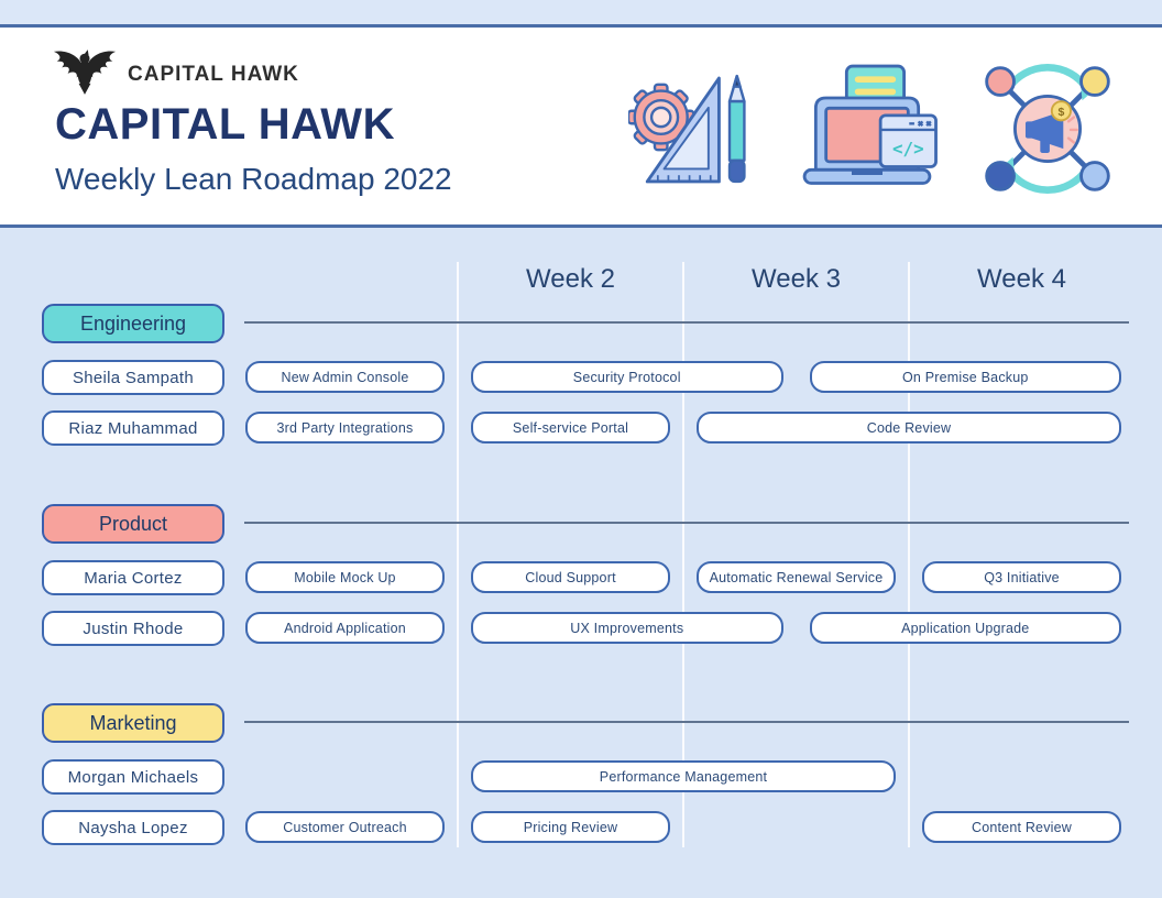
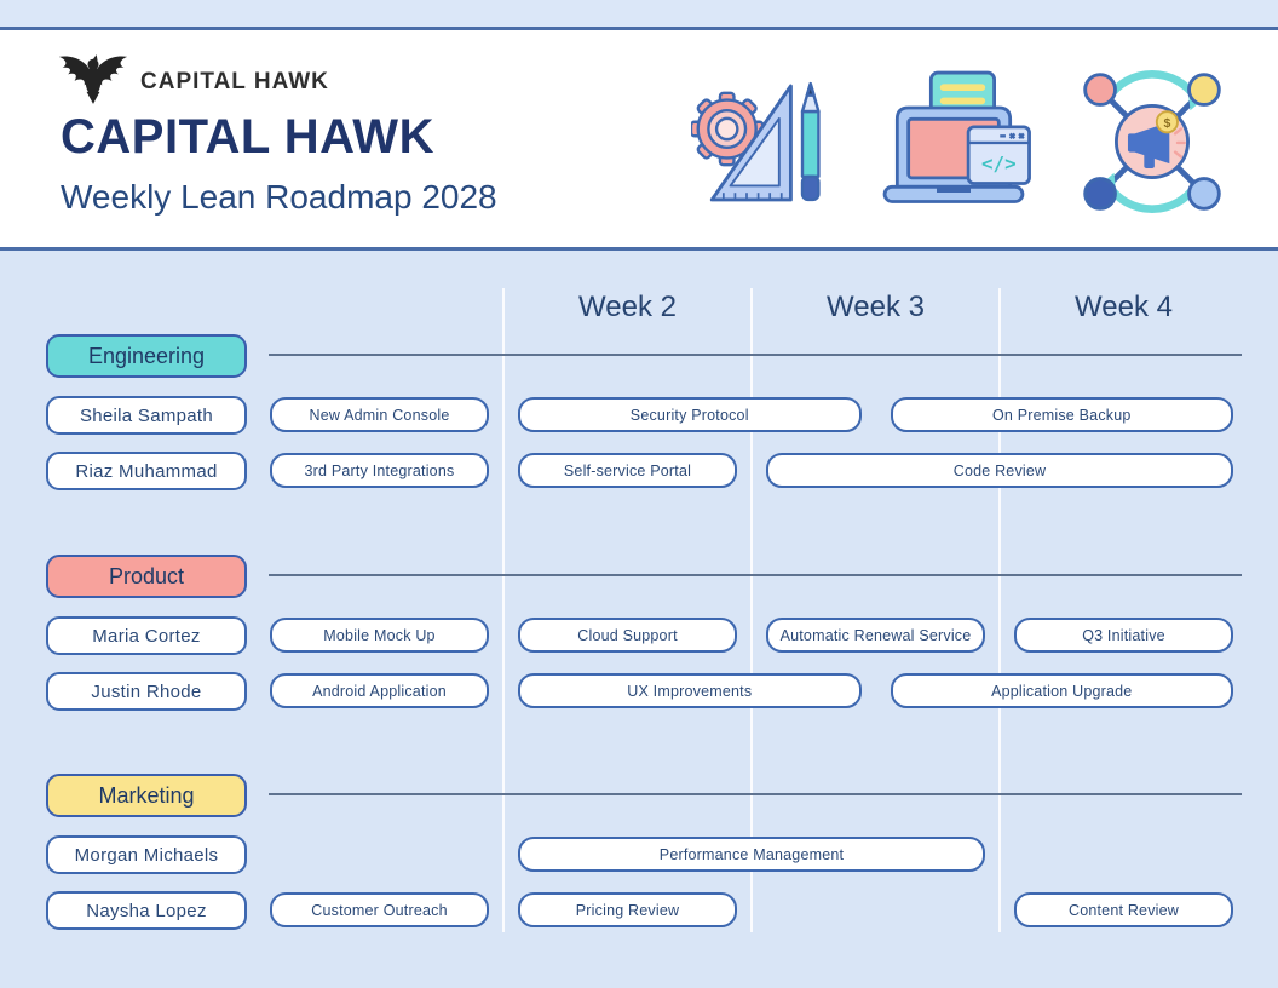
  CAPITAL HAWK
  CAPITAL HAWK
- Weekly Lean Roadmap 2022
+ Weekly Lean Roadmap 2028
  </>
  $
  Week 2
  Week 3
  Week 4
  Engineering
  Sheila Sampath
  New Admin Console
  Security Protocol
  On Premise Backup
  Riaz Muhammad
  3rd Party Integrations
  Self-service Portal
  Code Review
  Product
  Maria Cortez
  Mobile Mock Up
  Cloud Support
  Automatic Renewal Service
  Q3 Initiative
  Justin Rhode
  Android Application
  UX Improvements
  Application Upgrade
  Marketing
  Morgan Michaels
  Performance Management
  Naysha Lopez
  Customer Outreach
  Pricing Review
  Content Review
